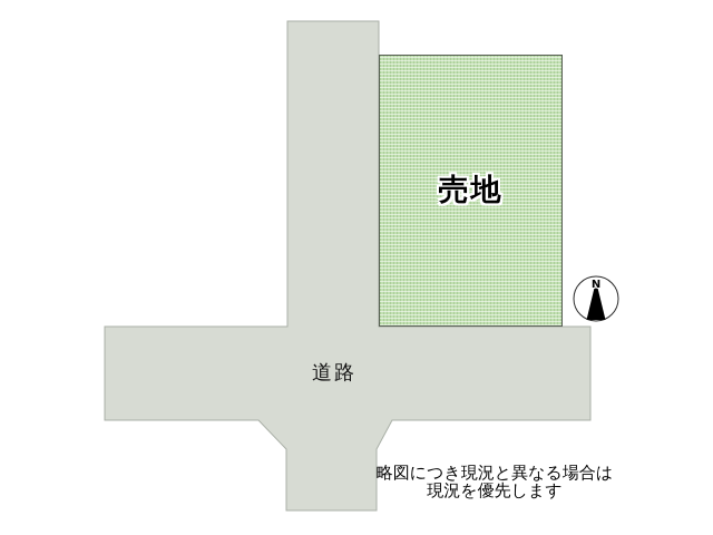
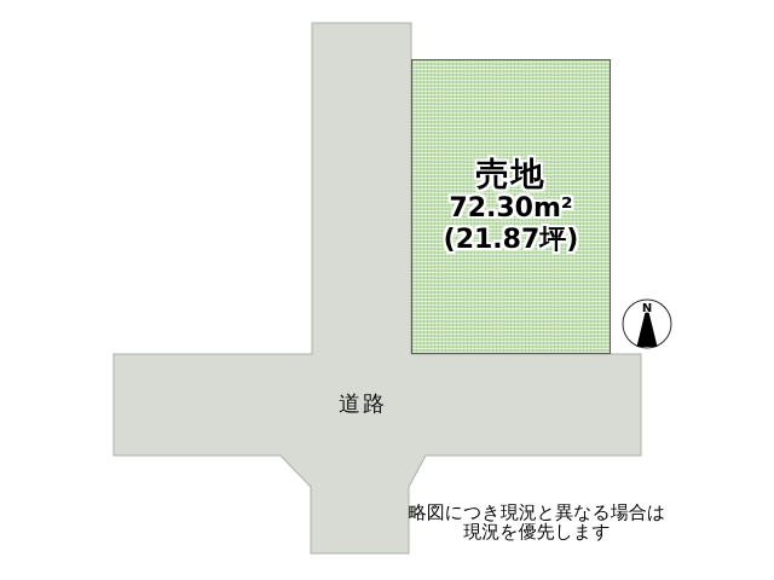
  売地
+ 72.30m²
+ (21.87坪)
  道路
  N
  略図につき現況と異なる場合は
  現況を優先します
